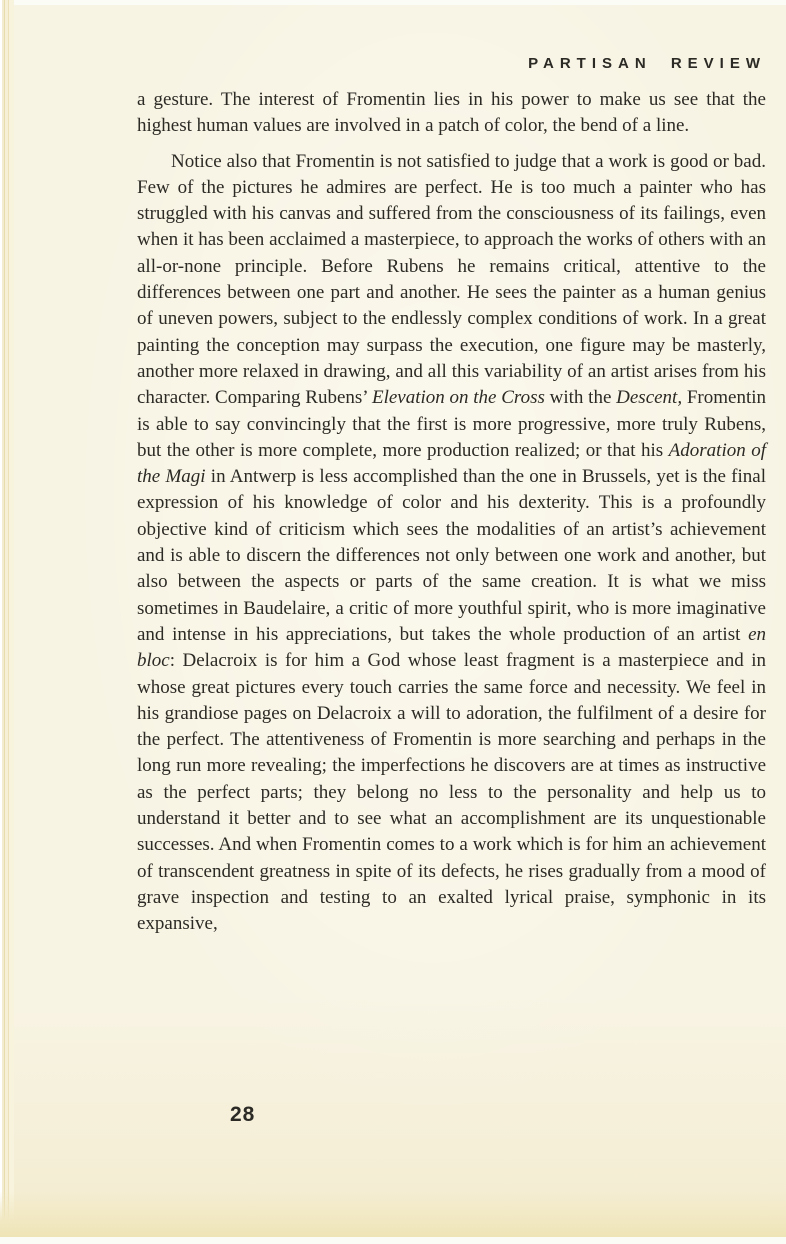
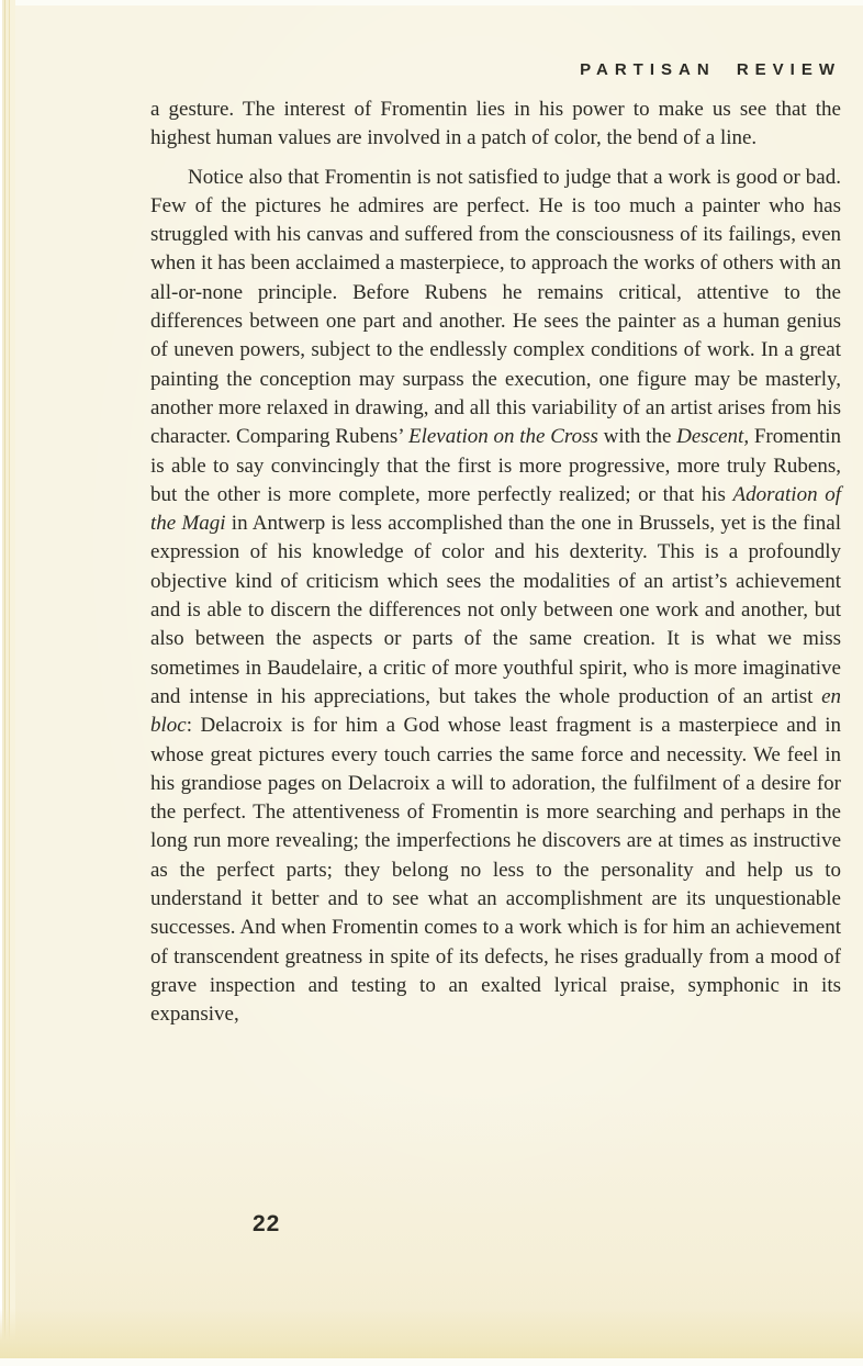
  PARTISAN REVIEW
  a gesture. The interest of Fromentin lies in his power to make us see that the highest human values are involved in a patch of color, the bend of a line.
- Notice also that Fromentin is not satisfied to judge that a work is good or bad. Few of the pictures he admires are perfect. He is too much a painter who has struggled with his canvas and suffered from the consciousness of its failings, even when it has been acclaimed a masterpiece, to approach the works of others with an all-or-none principle. Before Rubens he remains critical, attentive to the differences between one part and another. He sees the painter as a human genius of uneven powers, subject to the endlessly complex conditions of work. In a great painting the conception may surpass the execution, one figure may be masterly, another more relaxed in drawing, and all this variability of an artist arises from his character. Comparing Rubens’ Elevation on the Cross with the Descent, Fromentin is able to say convincingly that the first is more progressive, more truly Rubens, but the other is more complete, more production realized; or that his Adoration of the Magi in Antwerp is less accomplished than the one in Brussels, yet is the final expression of his knowledge of color and his dexterity. This is a profoundly objective kind of criticism which sees the modalities of an artist’s achievement and is able to discern the differences not only between one work and another, but also between the aspects or parts of the same creation. It is what we miss sometimes in Baudelaire, a critic of more youthful spirit, who is more imaginative and intense in his appreciations, but takes the whole production of an artist en bloc: Delacroix is for him a God whose least fragment is a masterpiece and in whose great pictures every touch carries the same force and necessity. We feel in his grandiose pages on Delacroix a will to adoration, the fulfilment of a desire for the perfect. The attentiveness of Fromentin is more searching and perhaps in the long run more revealing; the imperfections he discovers are at times as instructive as the perfect parts; they belong no less to the personality and help us to understand it better and to see what an accomplishment are its unquestionable successes. And when Fromentin comes to a work which is for him an achievement of transcendent greatness in spite of its defects, he rises gradually from a mood of grave inspection and testing to an exalted lyrical praise, symphonic in its expansive,
+ Notice also that Fromentin is not satisfied to judge that a work is good or bad. Few of the pictures he admires are perfect. He is too much a painter who has struggled with his canvas and suffered from the consciousness of its failings, even when it has been acclaimed a masterpiece, to approach the works of others with an all-or-none principle. Before Rubens he remains critical, attentive to the differences between one part and another. He sees the painter as a human genius of uneven powers, subject to the endlessly complex conditions of work. In a great painting the conception may surpass the execution, one figure may be masterly, another more relaxed in drawing, and all this variability of an artist arises from his character. Comparing Rubens’ Elevation on the Cross with the Descent, Fromentin is able to say convincingly that the first is more progressive, more truly Rubens, but the other is more complete, more perfectly realized; or that his Adoration of the Magi in Antwerp is less accomplished than the one in Brussels, yet is the final expression of his knowledge of color and his dexterity. This is a profoundly objective kind of criticism which sees the modalities of an artist’s achievement and is able to discern the differences not only between one work and another, but also between the aspects or parts of the same creation. It is what we miss sometimes in Baudelaire, a critic of more youthful spirit, who is more imaginative and intense in his appreciations, but takes the whole production of an artist en bloc: Delacroix is for him a God whose least fragment is a masterpiece and in whose great pictures every touch carries the same force and necessity. We feel in his grandiose pages on Delacroix a will to adoration, the fulfilment of a desire for the perfect. The attentiveness of Fromentin is more searching and perhaps in the long run more revealing; the imperfections he discovers are at times as instructive as the perfect parts; they belong no less to the personality and help us to understand it better and to see what an accomplishment are its unquestionable successes. And when Fromentin comes to a work which is for him an achievement of transcendent greatness in spite of its defects, he rises gradually from a mood of grave inspection and testing to an exalted lyrical praise, symphonic in its expansive,
- 28
+ 22
